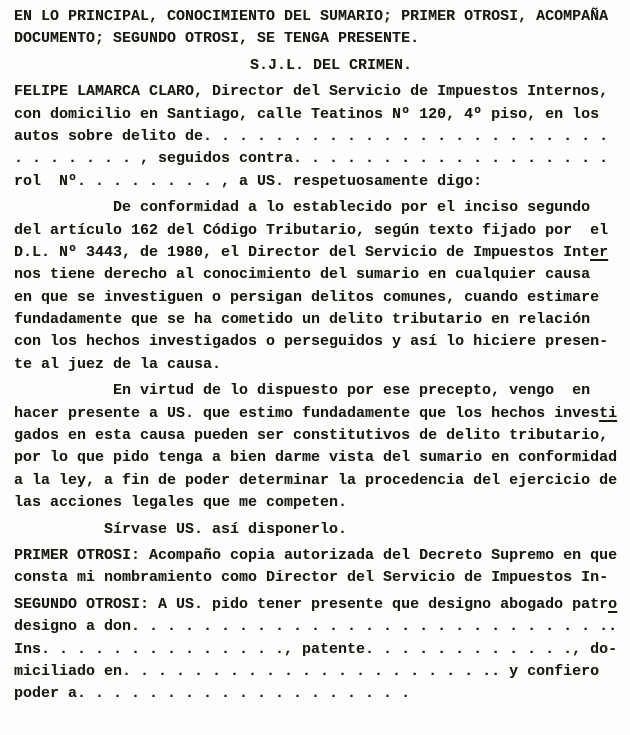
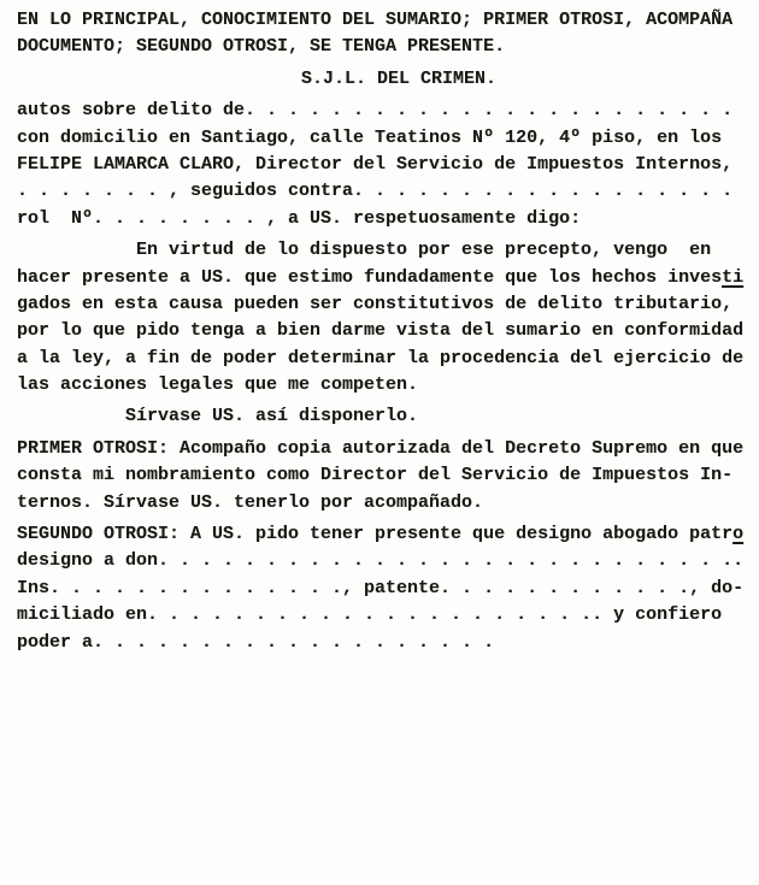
  EN LO PRINCIPAL, CONOCIMIENTO DEL SUMARIO; PRIMER OTROSI, ACOMPAÑA
  DOCUMENTO; SEGUNDO OTROSI, SE TENGA PRESENTE.
  S.J.L. DEL CRIMEN.
- FELIPE LAMARCA CLARO, Director del Servicio de Impuestos Internos,
+ autos sobre delito de. . . . . . . . . . . . . . . . . . . . . . .
  con domicilio en Santiago, calle Teatinos Nº 120, 4º piso, en los
- autos sobre delito de. . . . . . . . . . . . . . . . . . . . . . .
+ FELIPE LAMARCA CLARO, Director del Servicio de Impuestos Internos,
  . . . . . . . , seguidos contra. . . . . . . . . . . . . . . . . .
  rol Nº. . . . . . . . , a US. respetuosamente digo:
- De conformidad a lo establecido por el inciso segundo
- del artículo 162 del Código Tributario, según texto fijado por el
- D.L. Nº 3443, de 1980, el Director del Servicio de Impuestos Inter
- nos tiene derecho al conocimiento del sumario en cualquier causa
- en que se investiguen o persigan delitos comunes, cuando estimare
- fundadamente que se ha cometido un delito tributario en relación
- con los hechos investigados o perseguidos y así lo hiciere presen-
- te al juez de la causa.
  En virtud de lo dispuesto por ese precepto, vengo en
  hacer presente a US. que estimo fundadamente que los hechos investi
  gados en esta causa pueden ser constitutivos de delito tributario,
  por lo que pido tenga a bien darme vista del sumario en conformidad
  a la ley, a fin de poder determinar la procedencia del ejercicio de
  las acciones legales que me competen.
  Sírvase US. así disponerlo.
  PRIMER OTROSI: Acompaño copia autorizada del Decreto Supremo en que
  consta mi nombramiento como Director del Servicio de Impuestos In-
+ ternos. Sírvase US. tenerlo por acompañado.
  SEGUNDO OTROSI: A US. pido tener presente que designo abogado patro
  designo a don. . . . . . . . . . . . . . . . . . . . . . . . . . ..
  Ins. . . . . . . . . . . . . ., patente. . . . . . . . . . . ., do-
  miciliado en. . . . . . . . . . . . . . . . . . . . .. y confiero
  poder a. . . . . . . . . . . . . . . . . . .
